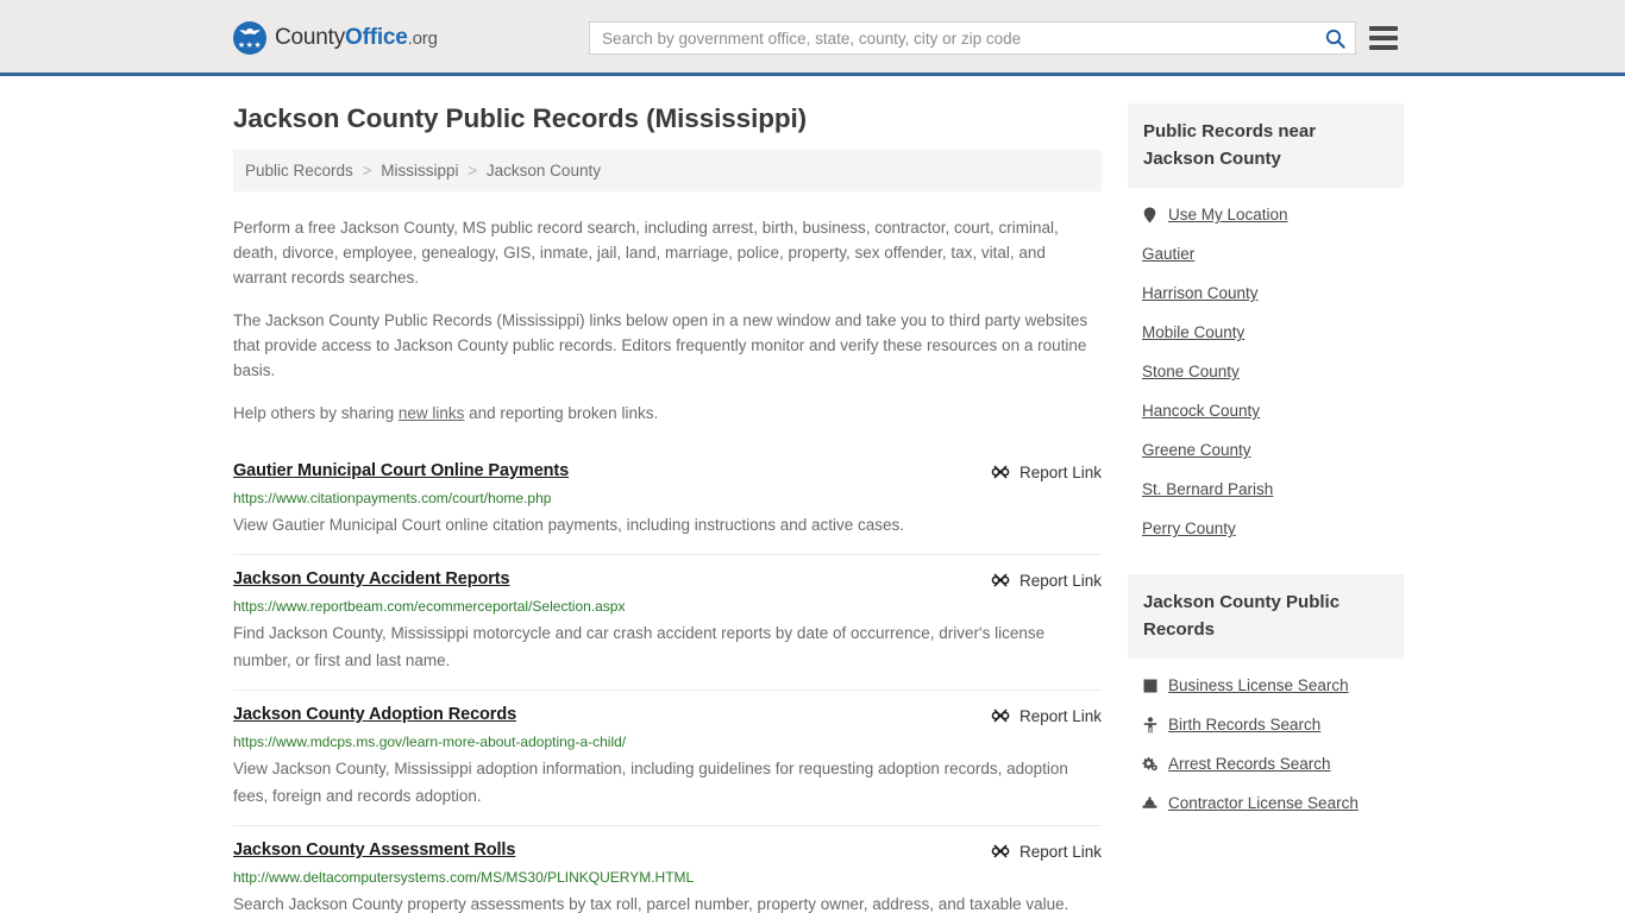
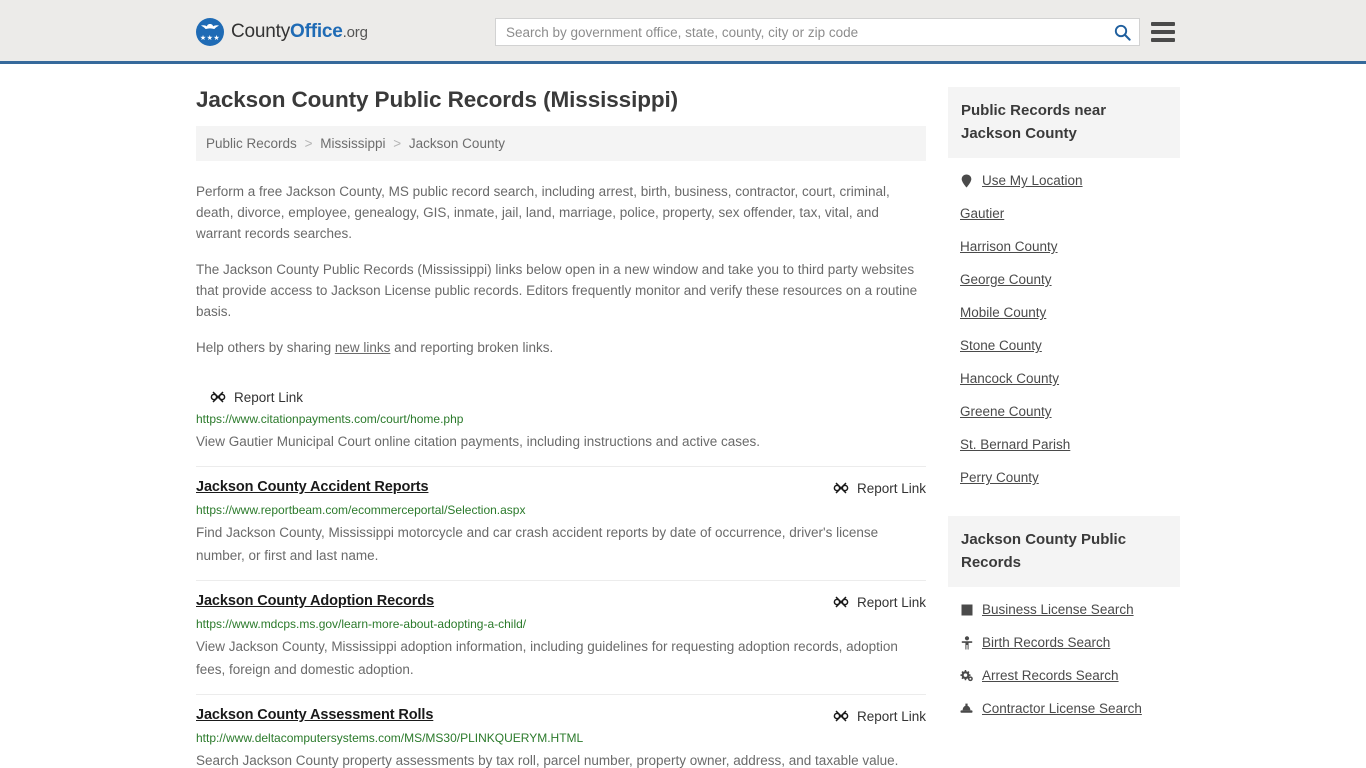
  CountyOffice.org
  Search by government office, state, county, city or zip code
  Jackson County Public Records (Mississippi)
  Public Records > Mississippi > Jackson County
  Perform a free Jackson County, MS public record search, including arrest, birth, business, contractor, court, criminal, death, divorce, employee, genealogy, GIS, inmate, jail, land, marriage, police, property, sex offender, tax, vital, and warrant records searches.
- The Jackson County Public Records (Mississippi) links below open in a new window and take you to third party websites that provide access to Jackson County public records. Editors frequently monitor and verify these resources on a routine basis.
+ The Jackson County Public Records (Mississippi) links below open in a new window and take you to third party websites that provide access to Jackson License public records. Editors frequently monitor and verify these resources on a routine basis.
  Help others by sharing new links and reporting broken links.
- Gautier Municipal Court Online Payments
  Report Link
  https://www.citationpayments.com/court/home.php
  View Gautier Municipal Court online citation payments, including instructions and active cases.
  Jackson County Accident Reports
  Report Link
  https://www.reportbeam.com/ecommerceportal/Selection.aspx
  Find Jackson County, Mississippi motorcycle and car crash accident reports by date of occurrence, driver's license number, or first and last name.
  Jackson County Adoption Records
  Report Link
  https://www.mdcps.ms.gov/learn-more-about-adopting-a-child/
- View Jackson County, Mississippi adoption information, including guidelines for requesting adoption records, adoption fees, foreign and records adoption.
+ View Jackson County, Mississippi adoption information, including guidelines for requesting adoption records, adoption fees, foreign and domestic adoption.
  Jackson County Assessment Rolls
  Report Link
  http://www.deltacomputersystems.com/MS/MS30/PLINKQUERYM.HTML
  Search Jackson County property assessments by tax roll, parcel number, property owner, address, and taxable value.
  Public Records near Jackson County
  Use My Location
  Gautier
  Harrison County
+ George County
  Mobile County
  Stone County
  Hancock County
  Greene County
  St. Bernard Parish
  Perry County
  Jackson County Public Records
  Business License Search
  Birth Records Search
  Arrest Records Search
  Contractor License Search
